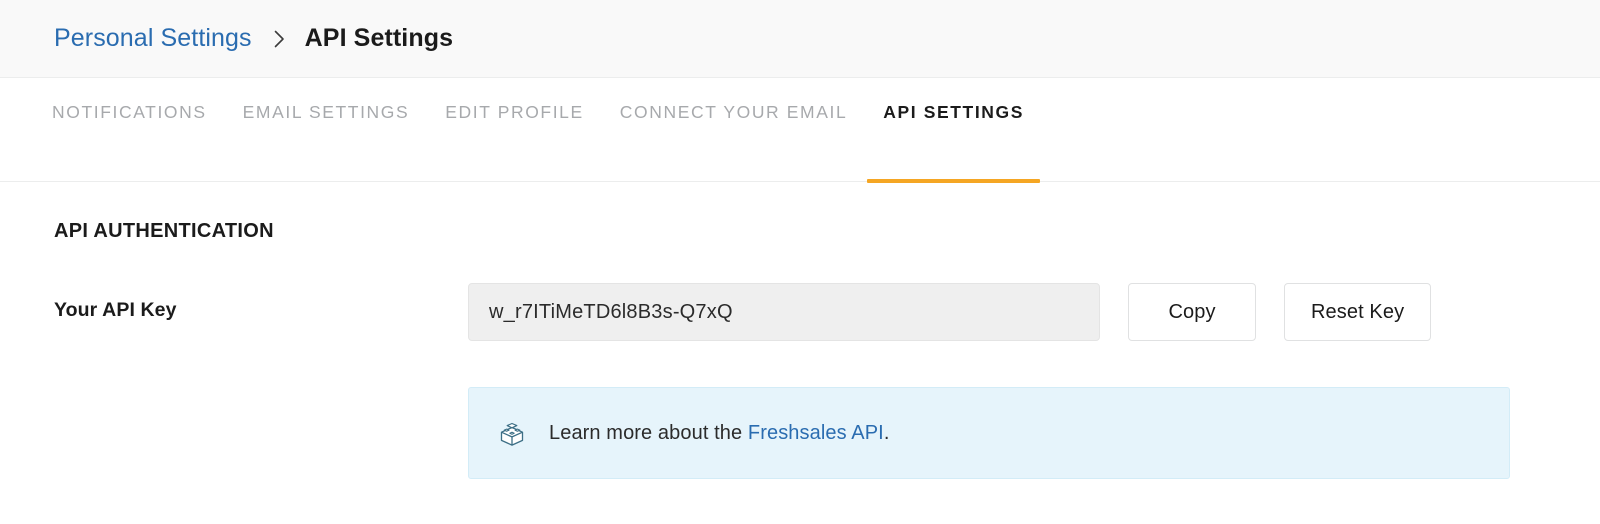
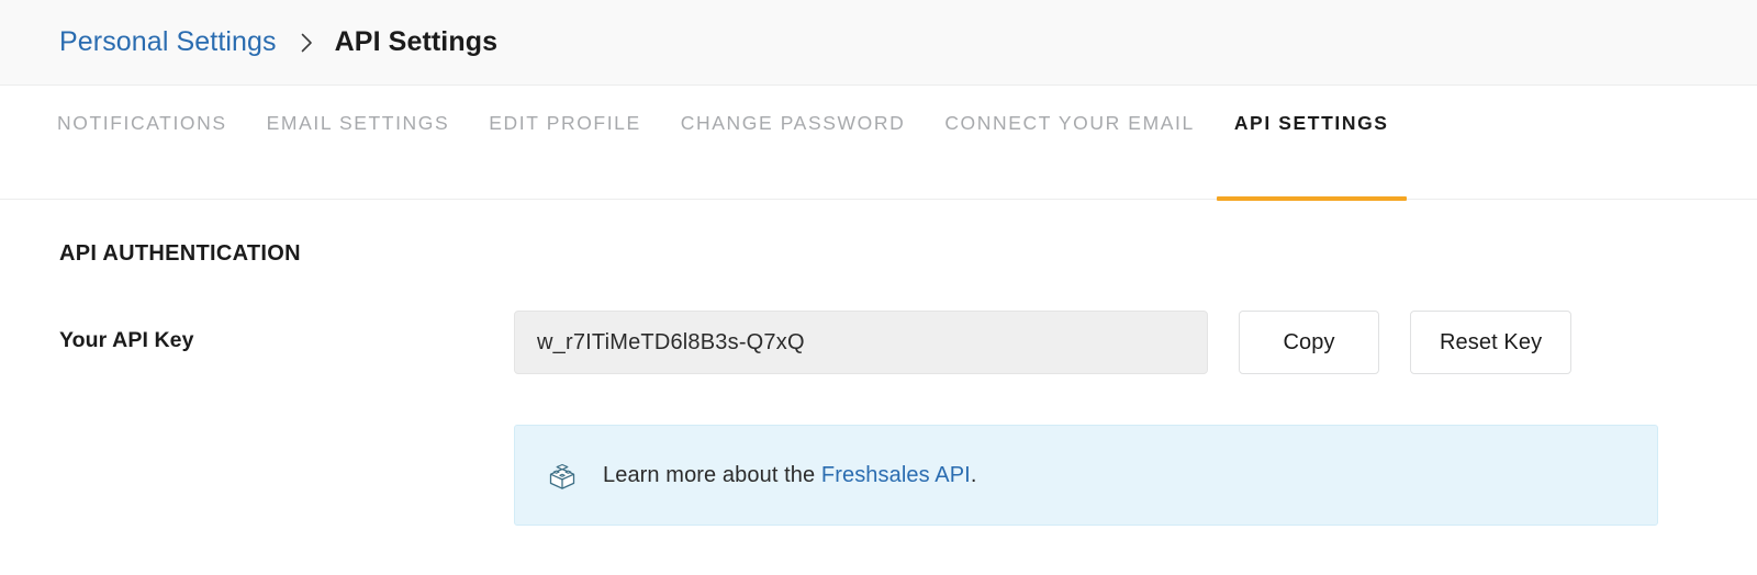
  Personal Settings
  API Settings
  NOTIFICATIONS
  EMAIL SETTINGS
  EDIT PROFILE
+ CHANGE PASSWORD
  CONNECT YOUR EMAIL
  API SETTINGS
  API AUTHENTICATION
  Your API Key
  w_r7ITiMeTD6l8B3s-Q7xQ
  Copy
  Reset Key
  Learn more about the Freshsales API.
